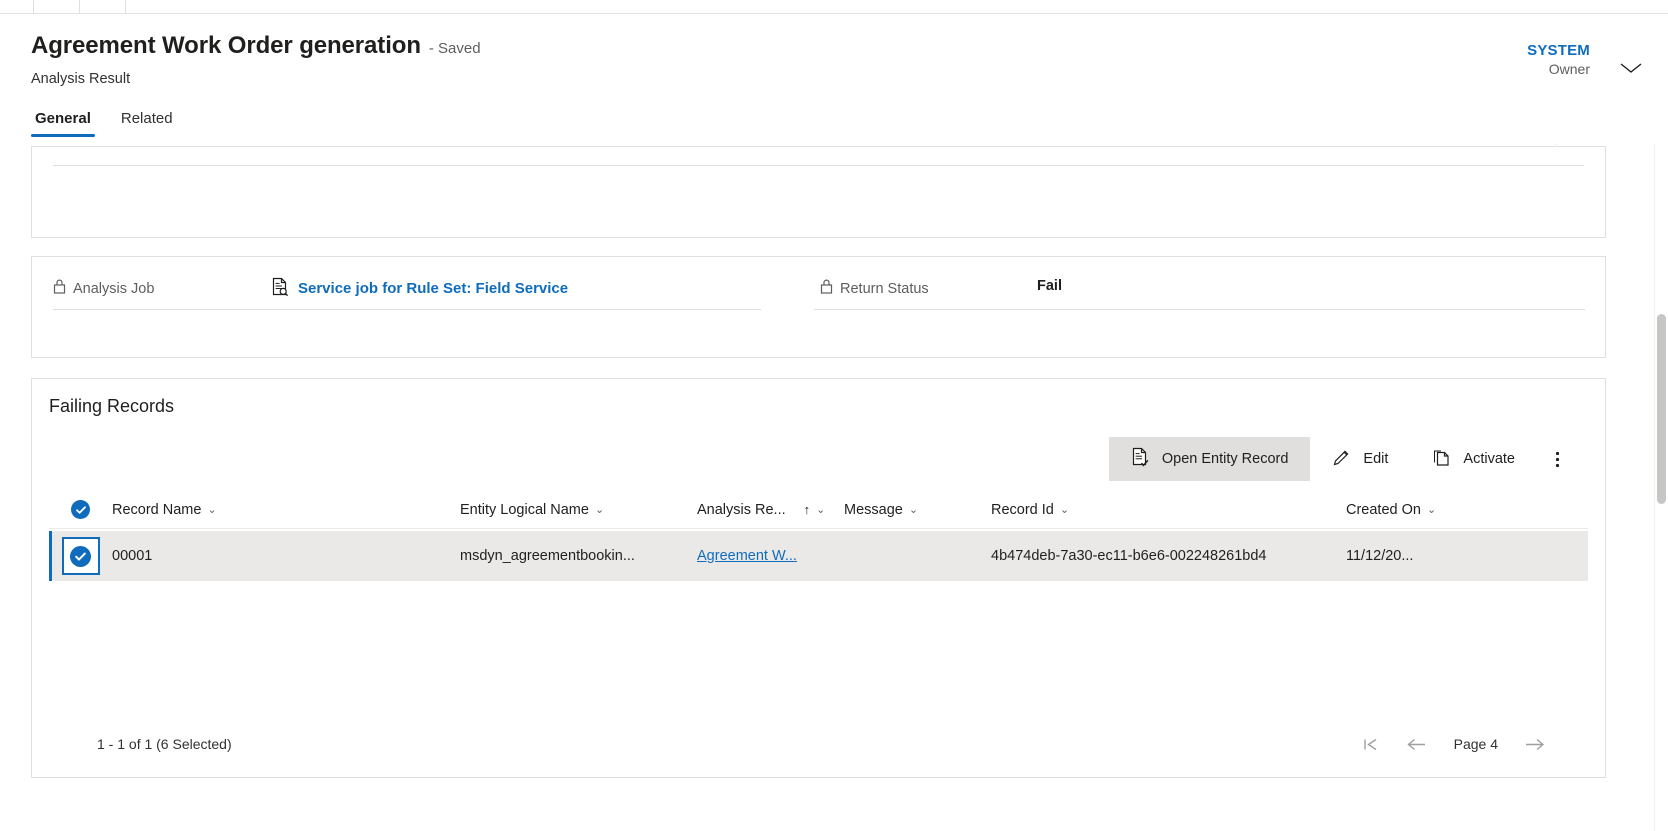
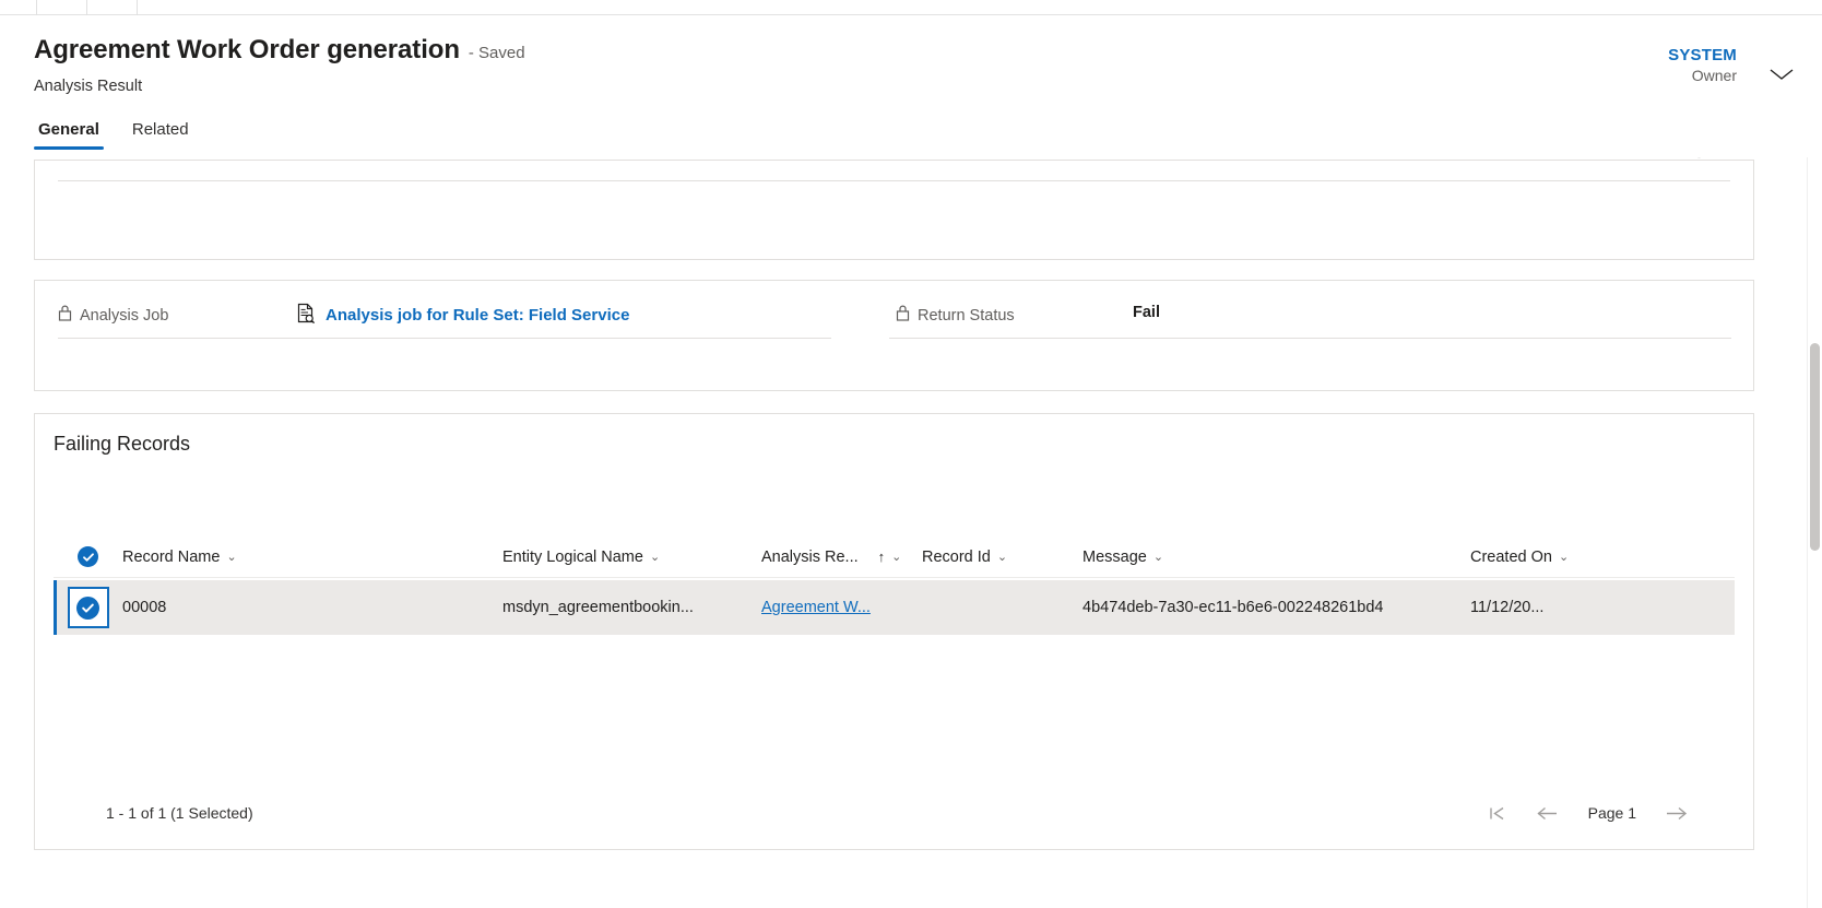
  Agreement Work Order generation
  - Saved
  Analysis Result
  General
  Related
  SYSTEM
  Owner
  Analysis Job
- Service job for Rule Set: Field Service
+ Analysis job for Rule Set: Field Service
  Return Status
  Fail
  Failing Records
- Open Entity Record
- Edit
- Activate
  Record Name
  ⌄
  Entity Logical Name
  ⌄
  Analysis Re...
  ↑
  ⌄
- Message
+ Record Id
  ⌄
- Record Id
+ Message
  ⌄
  Created On
  ⌄
- 00001
+ 00008
  msdyn_agreementbookin...
  Agreement W...
  4b474deb-7a30-ec11-b6e6-002248261bd4
  11/12/20...
- 1 - 1 of 1 (6 Selected)
+ 1 - 1 of 1 (1 Selected)
- Page 4
+ Page 1
